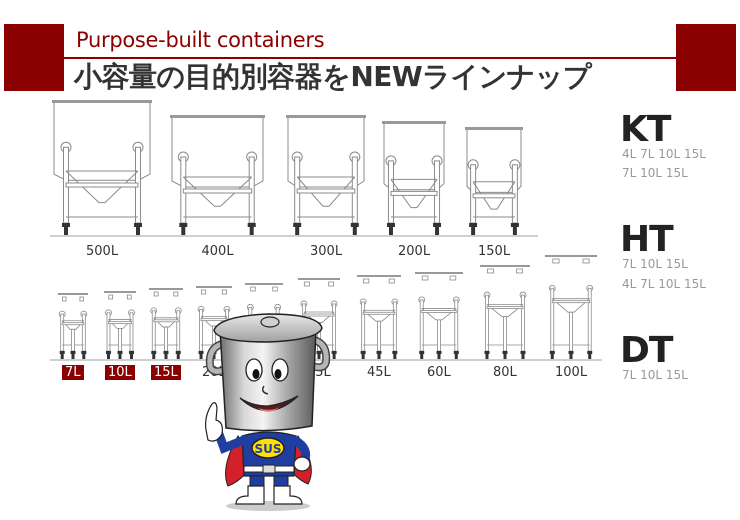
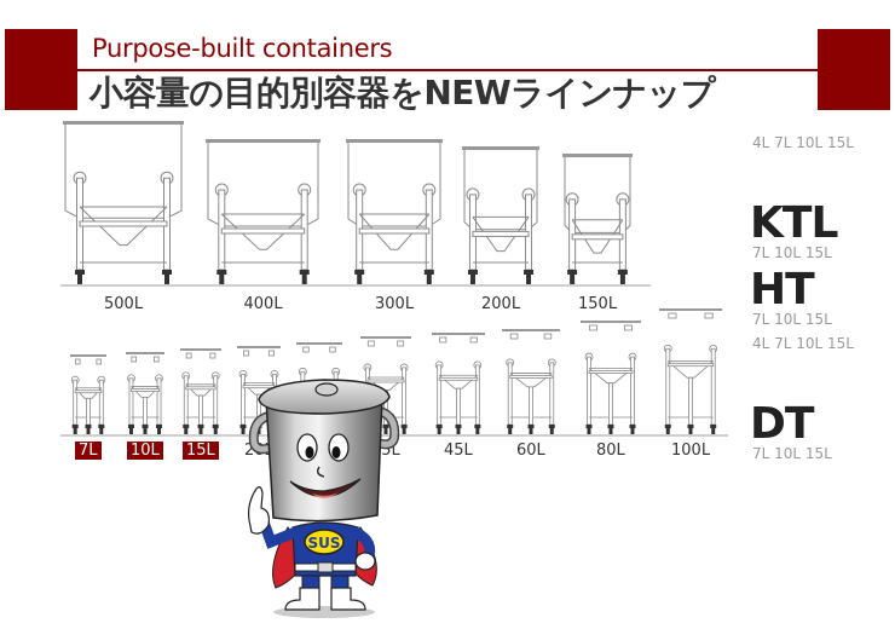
  Purpose-built containers
  小容量の目的別容器をNEWラインナップ
- KT
  4L 7L 10L 15L
+ KTL
  7L 10L 15L
  HT
  7L 10L 15L
  4L 7L 10L 15L
  DT
  7L 10L 15L
  500L
  400L
  300L
  200L
  150L
  7L
  10L
  15L
  45L
  60L
  80L
  100L
  SUS
